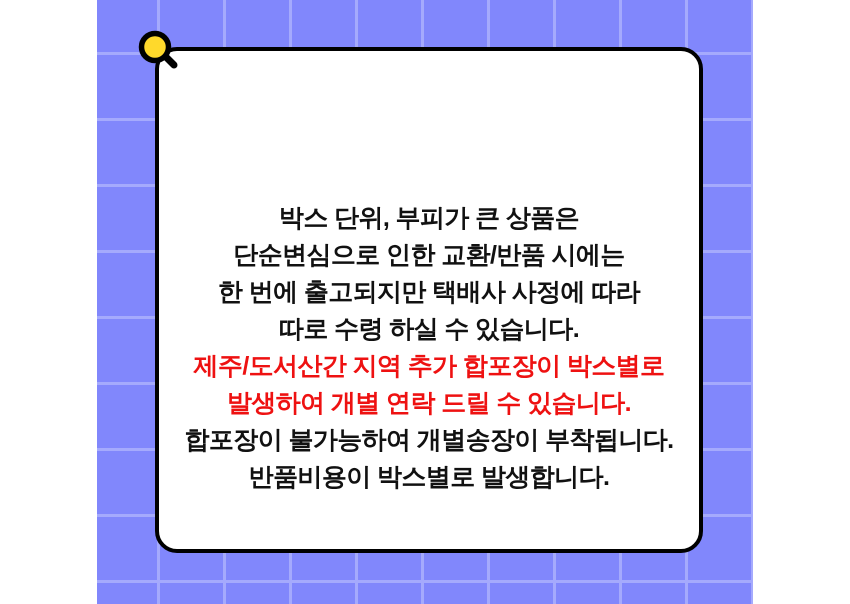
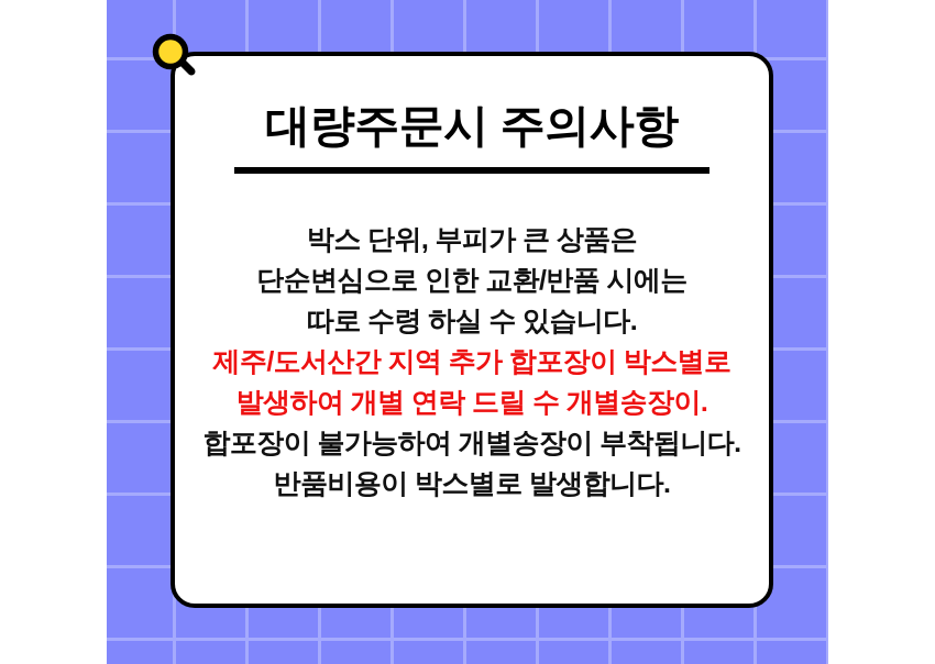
+ 대량주문시 주의사항
  박스 단위, 부피가 큰 상품은
  단순변심으로 인한 교환/반품 시에는
- 한 번에 출고되지만 택배사 사정에 따라
  따로 수령 하실 수 있습니다.
  제주/도서산간 지역 추가 합포장이 박스별로
- 발생하여 개별 연락 드릴 수 있습니다.
+ 발생하여 개별 연락 드릴 수 개별송장이.
  합포장이 불가능하여 개별송장이 부착됩니다.
  반품비용이 박스별로 발생합니다.
